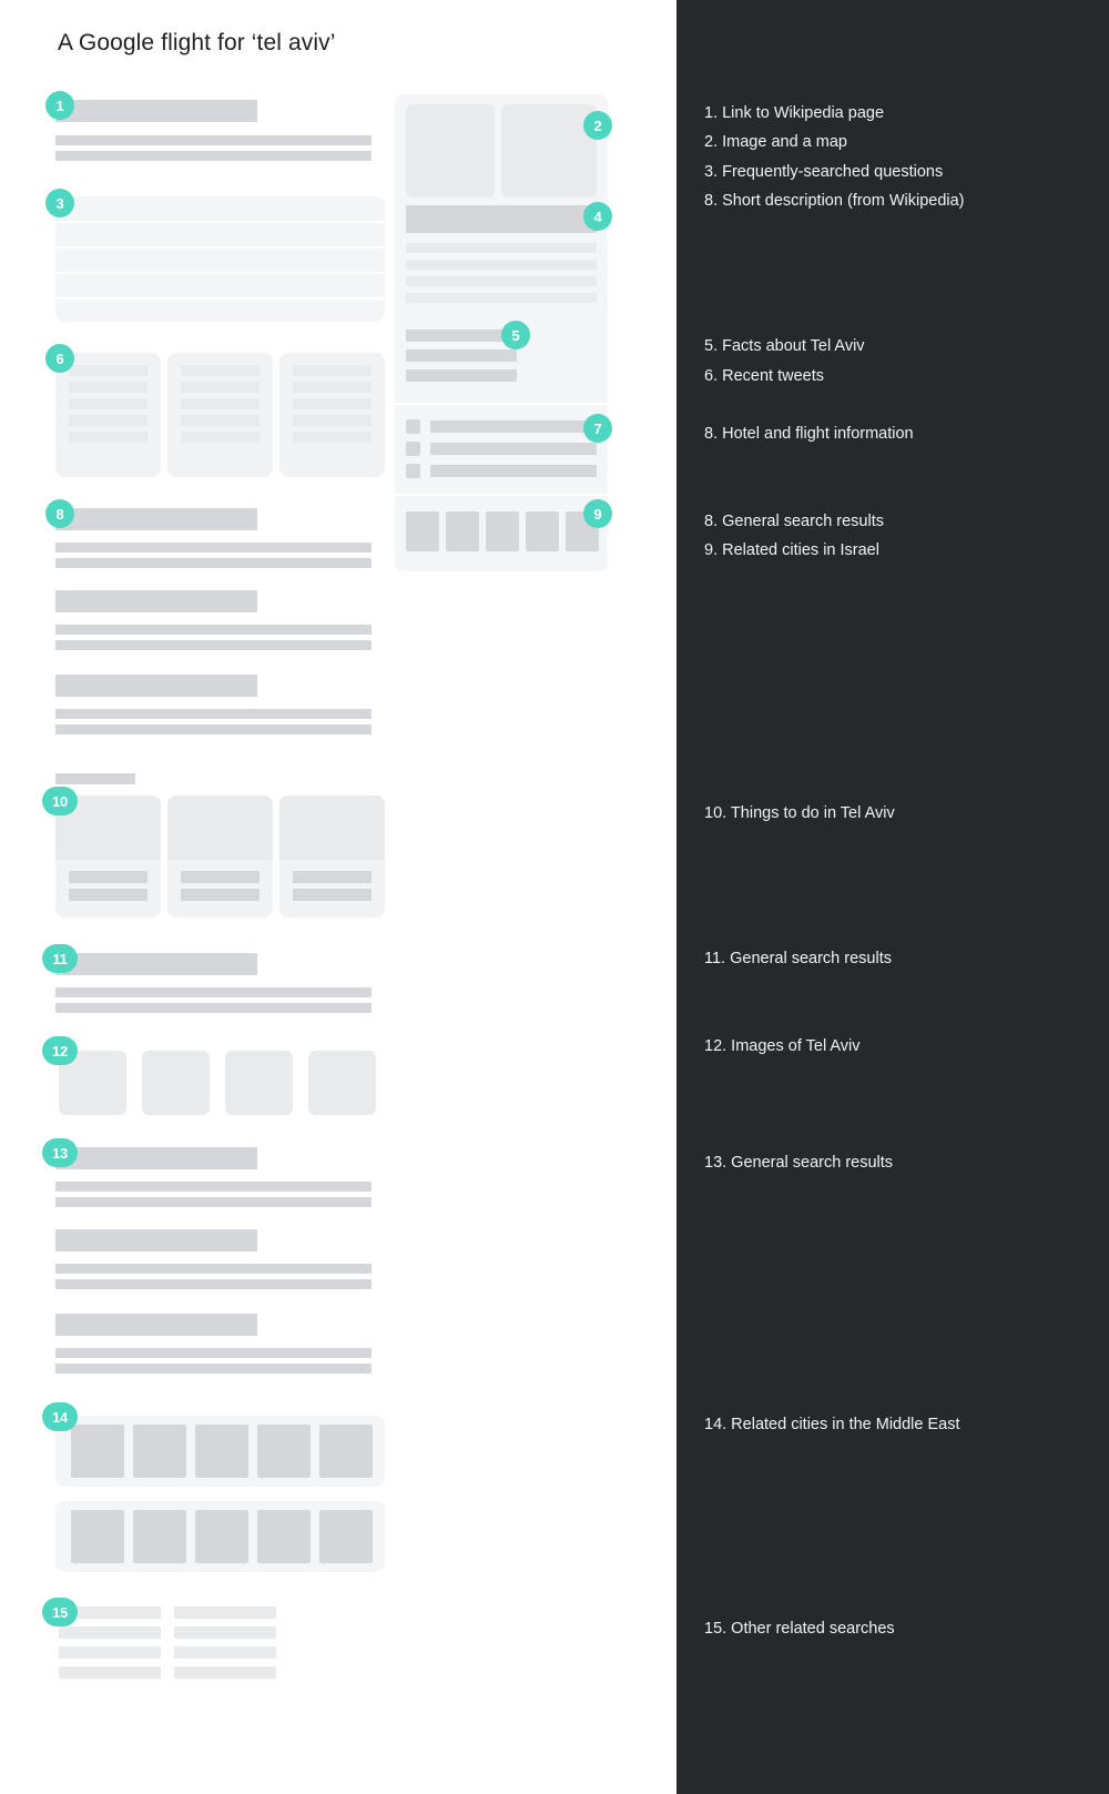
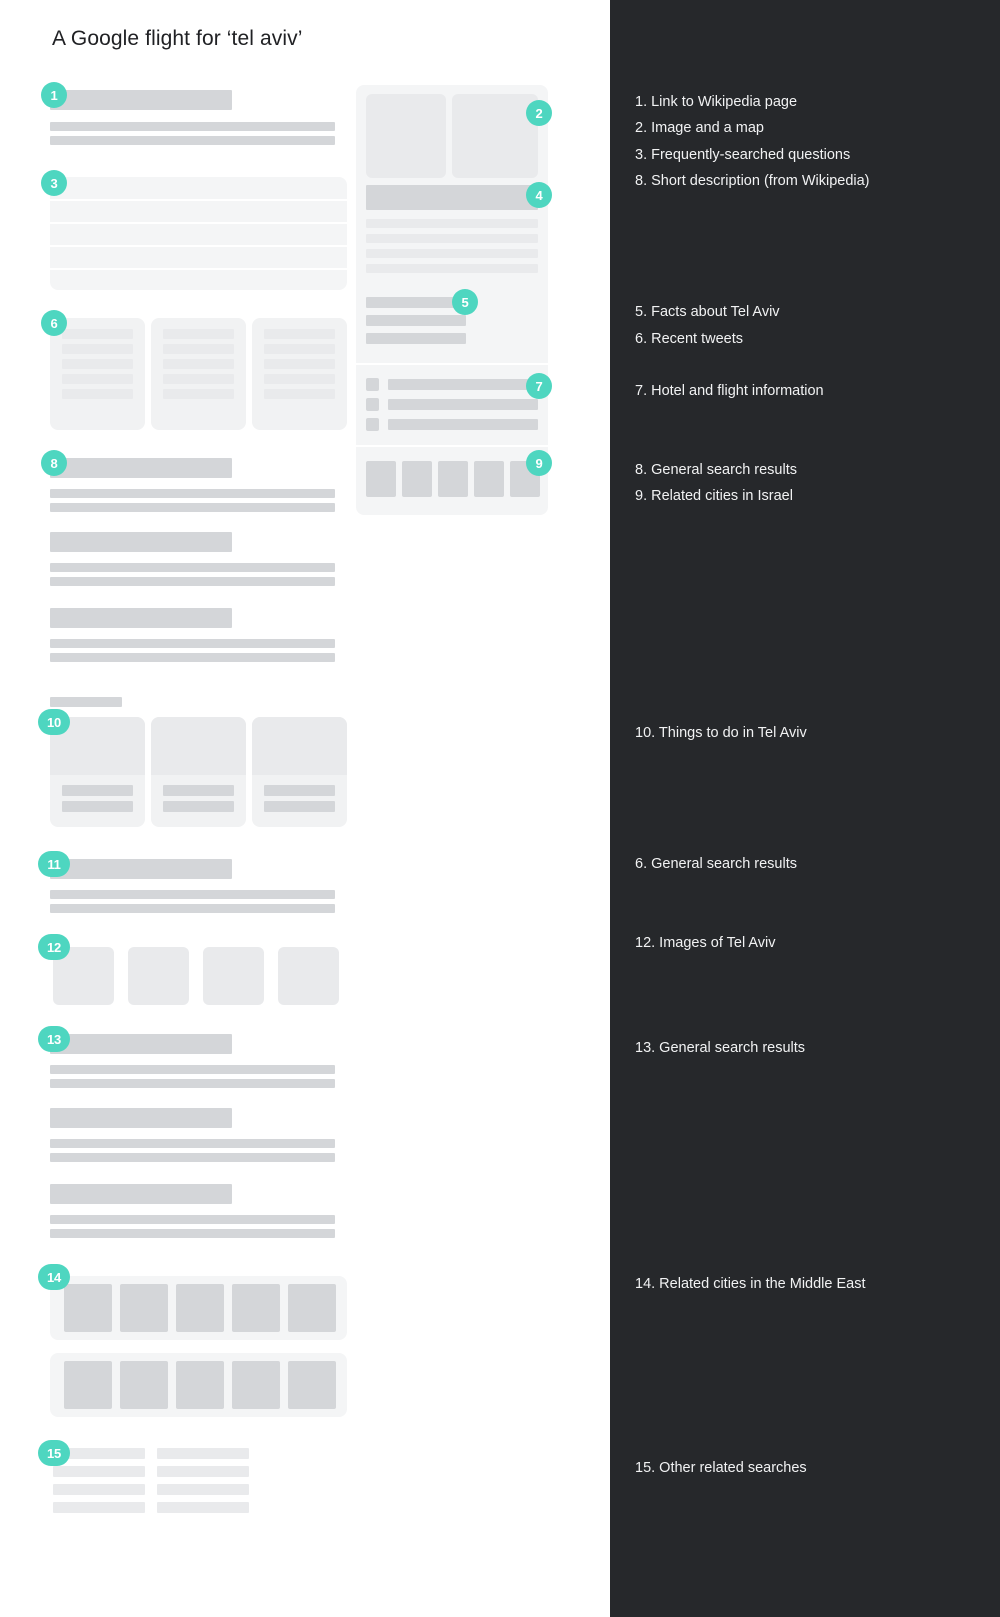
  A Google flight for ‘tel aviv’
  1
  2
  3
  4
  5
  6
  7
  8
  9
  10
  11
  12
  13
  14
  15
  1. Link to Wikipedia page
  2. Image and a map
  3. Frequently-searched questions
  8. Short description (from Wikipedia)
  5. Facts about Tel Aviv
  6. Recent tweets
- 8. Hotel and flight information
+ 7. Hotel and flight information
  8. General search results
  9. Related cities in Israel
  10. Things to do in Tel Aviv
- 11. General search results
+ 6. General search results
  12. Images of Tel Aviv
  13. General search results
  14. Related cities in the Middle East
  15. Other related searches
